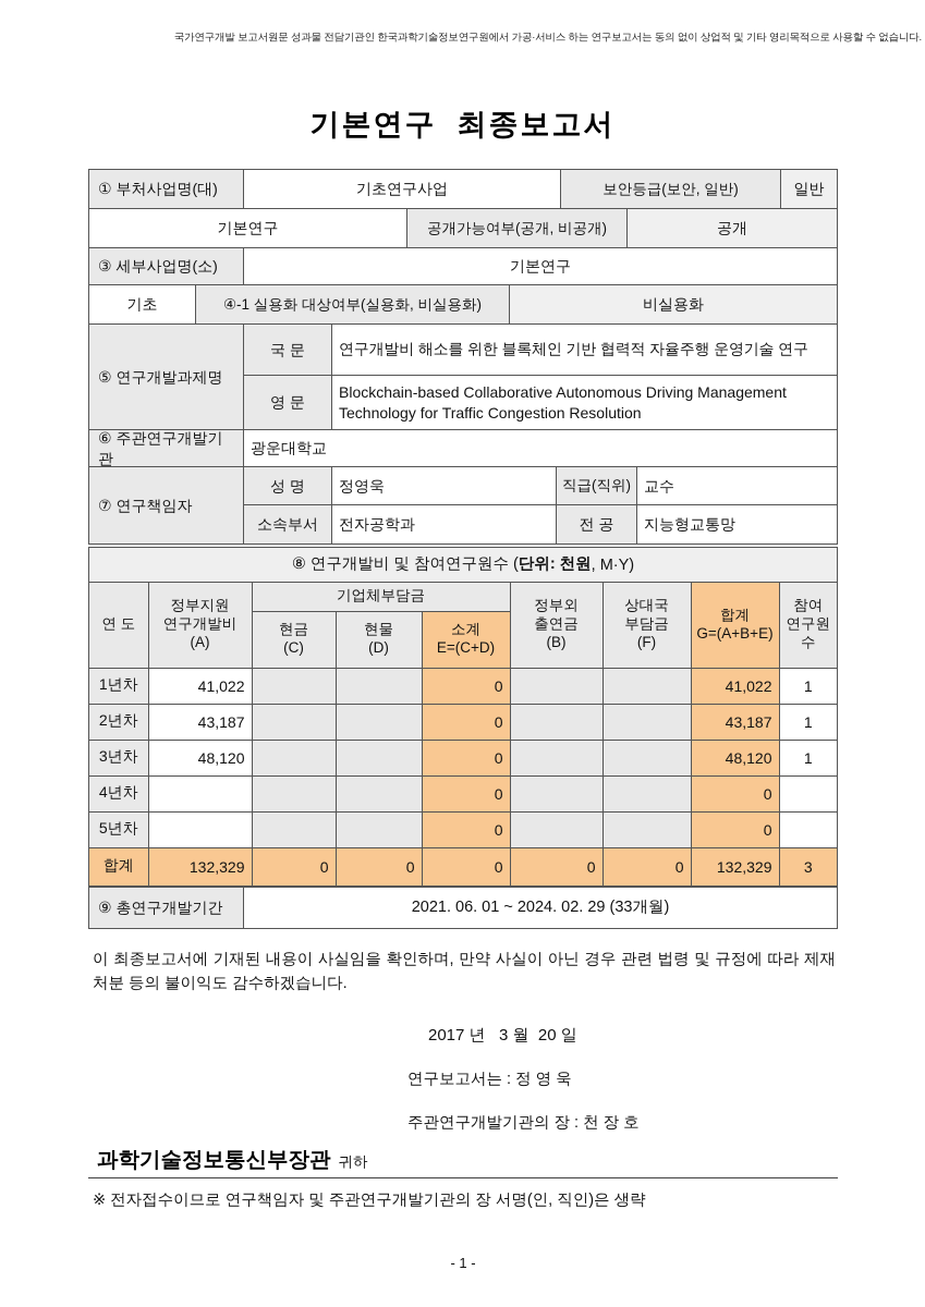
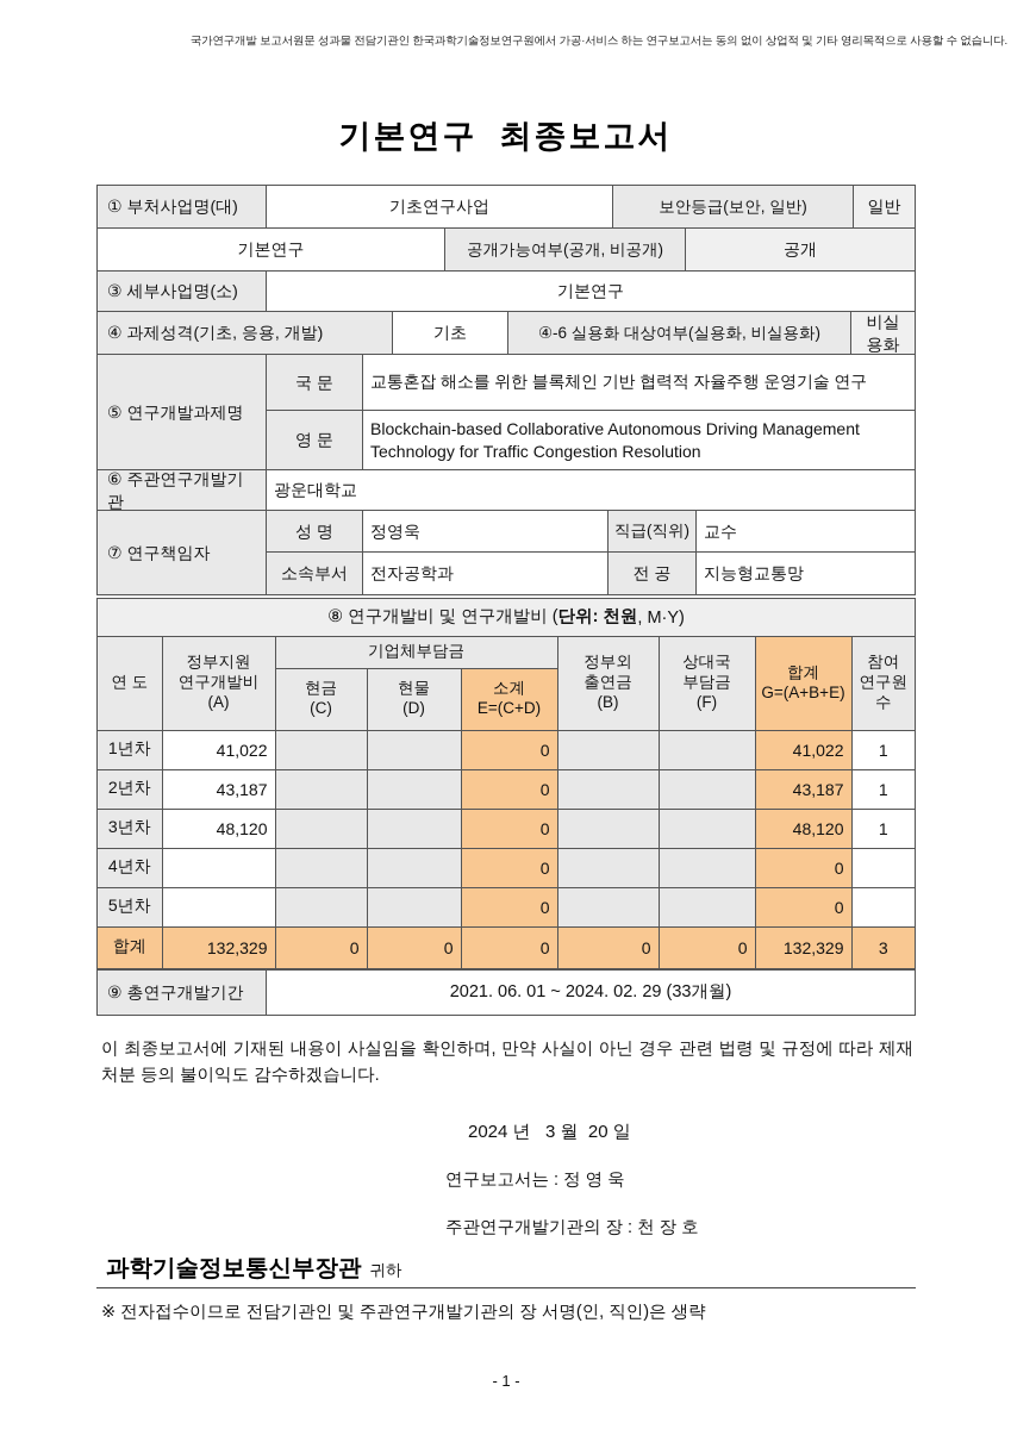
  국가연구개발 보고서원문 성과물 전담기관인 한국과학기술정보연구원에서 가공·서비스 하는 연구보고서는 동의 없이 상업적 및 기타 영리목적으로 사용할 수 없습니다.
  기본연구 최종보고서
  ① 부처사업명(대)
  기초연구사업
  보안등급(보안, 일반)
  일반
  기본연구
  공개가능여부(공개, 비공개)
  공개
  ③ 세부사업명(소)
  기본연구
+ ④ 과제성격(기초, 응용, 개발)
  기초
- ④-1 실용화 대상여부(실용화, 비실용화)
+ ④-6 실용화 대상여부(실용화, 비실용화)
  비실용화
  ⑤ 연구개발과제명
  국 문
- 연구개발비 해소를 위한 블록체인 기반 협력적 자율주행 운영기술 연구
+ 교통혼잡 해소를 위한 블록체인 기반 협력적 자율주행 운영기술 연구
  영 문
  Blockchain-based Collaborative Autonomous Driving Management Technology for Traffic Congestion Resolution
  ⑥ 주관연구개발기관
  광운대학교
  ⑦ 연구책임자
  성 명
  정영욱
  직급(직위)
  교수
  소속부서
  전자공학과
  전 공
  지능형교통망
- ⑧ 연구개발비 및 참여연구원수 (
+ ⑧ 연구개발비 및 연구개발비 (
  단위: 천원
  , M·Y)
  연 도	정부지원 연구개발비 (A)	기업체부담금	정부외 출연금 (B)	상대국 부담금 (F)	합계 G=(A+B+E)	참여 연구원수
  현금 (C)	현물 (D)	소계 E=(C+D)
  1년차	41,022			0			41,022	1
  2년차	43,187			0			43,187	1
  3년차	48,120			0			48,120	1
  4년차				0			0
  5년차				0			0
  합계	132,329	0	0	0	0	0	132,329	3
  ⑨ 총연구개발기간
  2021. 06. 01 ~ 2024. 02. 29 (33개월)
  이 최종보고서에 기재된 내용이 사실임을 확인하며, 만약 사실이 아닌 경우 관련 법령 및 규정에 따라 제재 처분 등의 불이익도 감수하겠습니다.
- 2017 년 3 월 20 일
+ 2024 년 3 월 20 일
  연구보고서는 : 정 영 욱
  주관연구개발기관의 장 : 천 장 호
  과학기술정보통신부장관
  귀하
- ※ 전자접수이므로 연구책임자 및 주관연구개발기관의 장 서명(인, 직인)은 생략
+ ※ 전자접수이므로 전담기관인 및 주관연구개발기관의 장 서명(인, 직인)은 생략
  - 1 -
